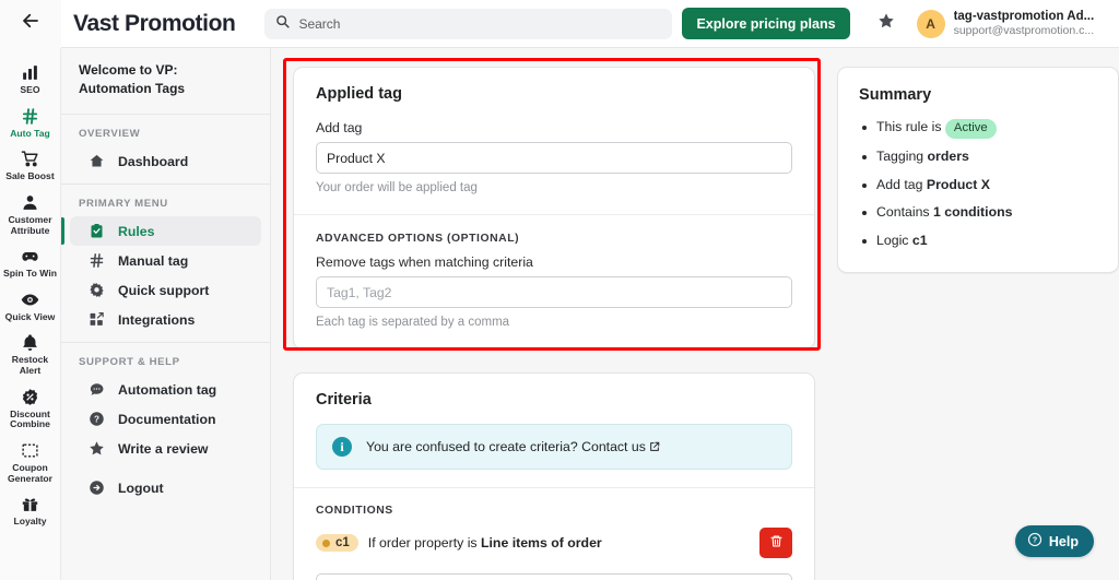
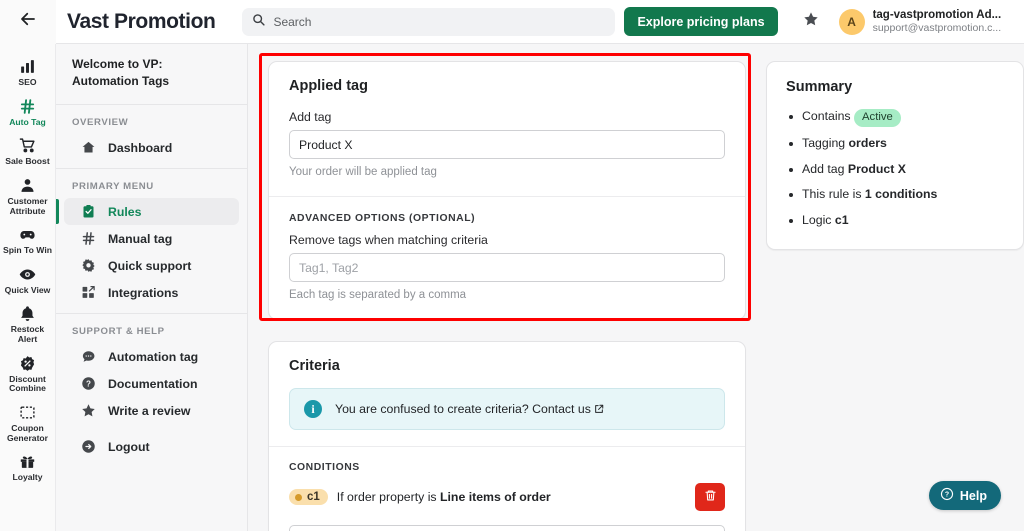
  Vast Promotion
  Search
  Explore pricing plans
  A
  tag-vastpromotion Ad...
  support@vastpromotion.c...
  SEO
  Auto Tag
  Sale Boost
  Customer Attribute
  Spin To Win
  Quick View
  Restock Alert
  Discount Combine
  Coupon Generator
  Loyalty
  Welcome to VP: Automation Tags
  OVERVIEW
  Dashboard
  PRIMARY MENU
  Rules
  Manual tag
  Quick support
  Integrations
  SUPPORT & HELP
  Automation tag
  ?
  Documentation
  Write a review
  Logout
  Applied tag
  Add tag
  Product X
  Your order will be applied tag
  ADVANCED OPTIONS (OPTIONAL)
  Remove tags when matching criteria
  Tag1, Tag2
  Each tag is separated by a comma
  Criteria
  i
  You are confused to create criteria? Contact us
  CONDITIONS
  c1
  If order property is Line items of order
  Summary
- This rule is Active
+ Contains Active
  Tagging orders
  Add tag Product X
- Contains 1 conditions
+ This rule is 1 conditions
  Logic c1
  Help
